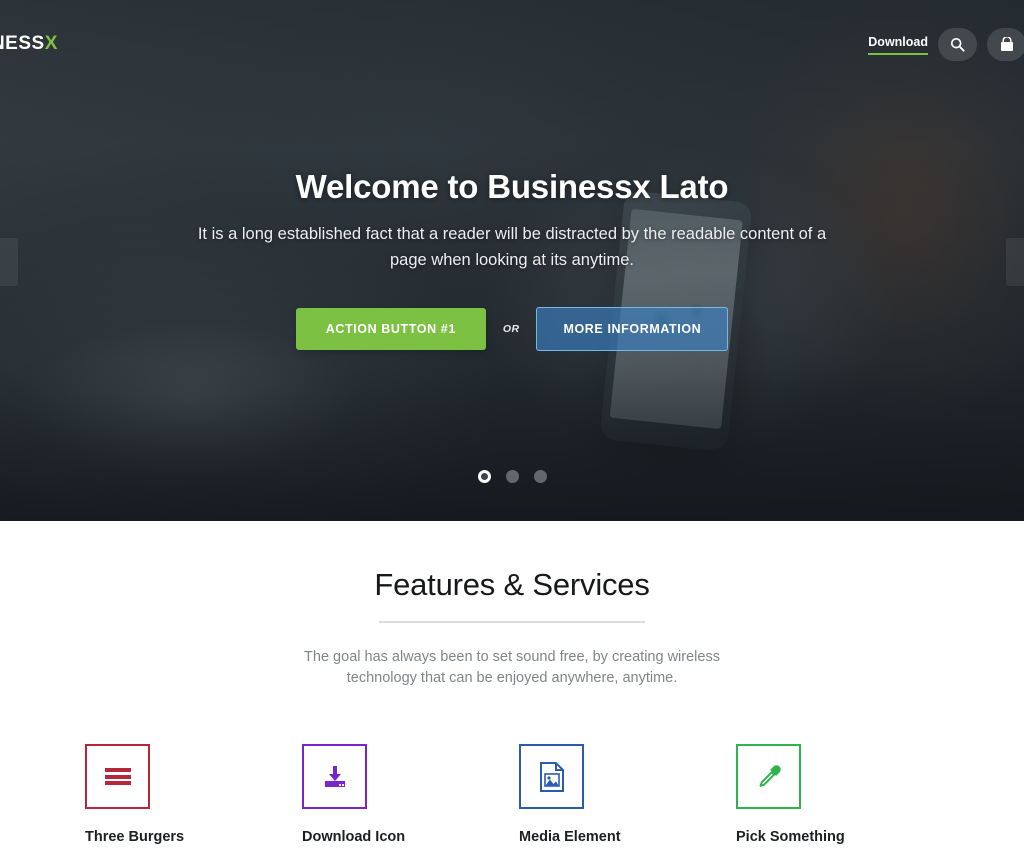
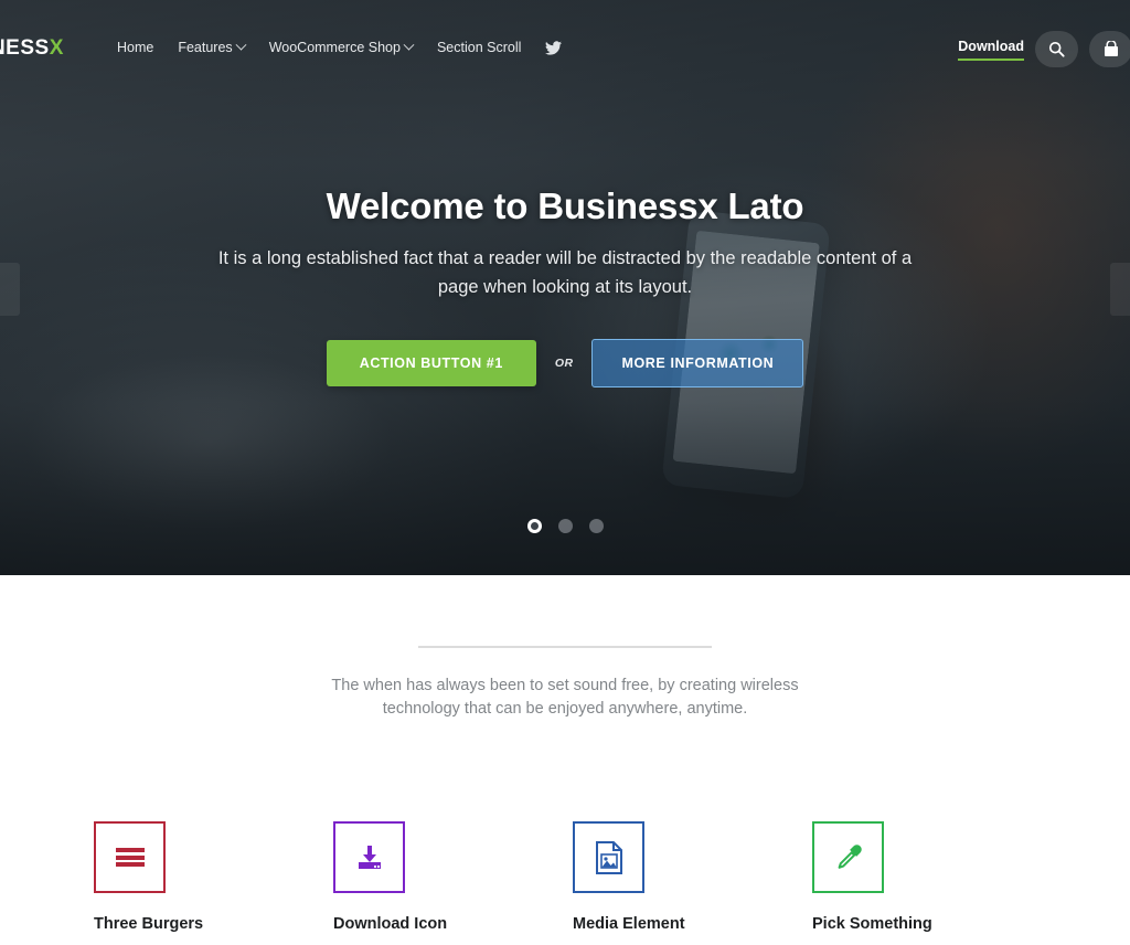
+ Home
+ Features
+ WooCommerce Shop
+ Section Scroll
  Download
  Welcome to Businessx Lato
- It is a long established fact that a reader will be distracted by the readable content of a page when looking at its anytime.
+ It is a long established fact that a reader will be distracted by the readable content of a page when looking at its layout.
  ACTION BUTTON #1
  OR
  MORE INFORMATION
- Features & Services
- The goal has always been to set sound free, by creating wireless technology that can be enjoyed anywhere, anytime.
+ The when has always been to set sound free, by creating wireless technology that can be enjoyed anywhere, anytime.
  Three Burgers
  Download Icon
  Media Element
  Pick Something
